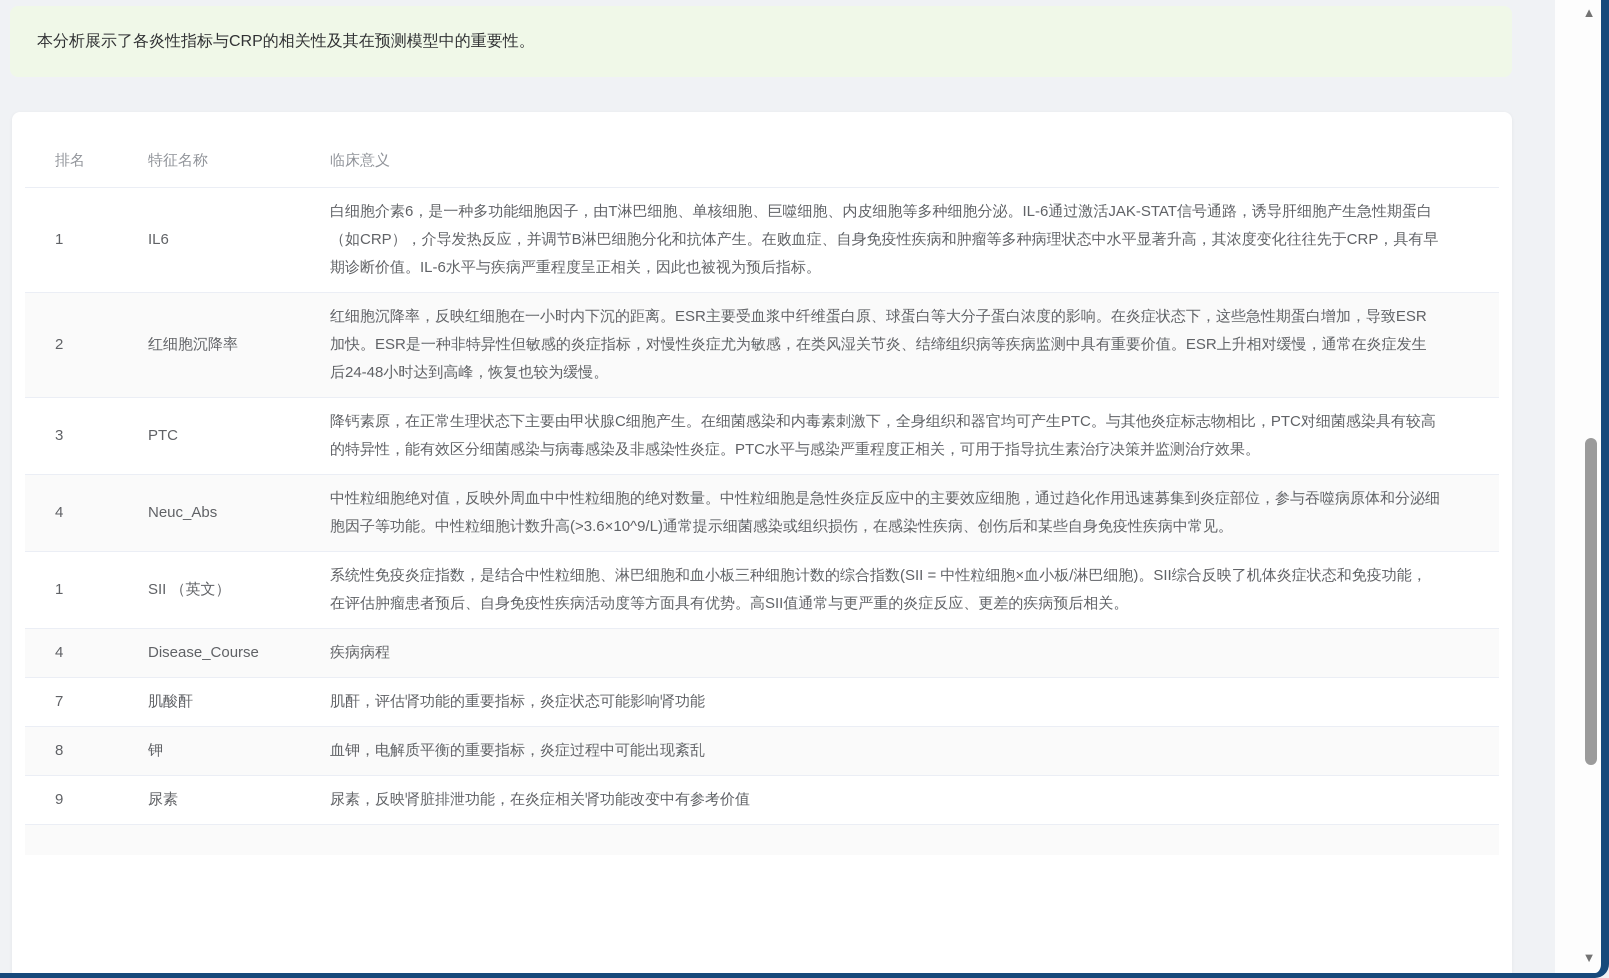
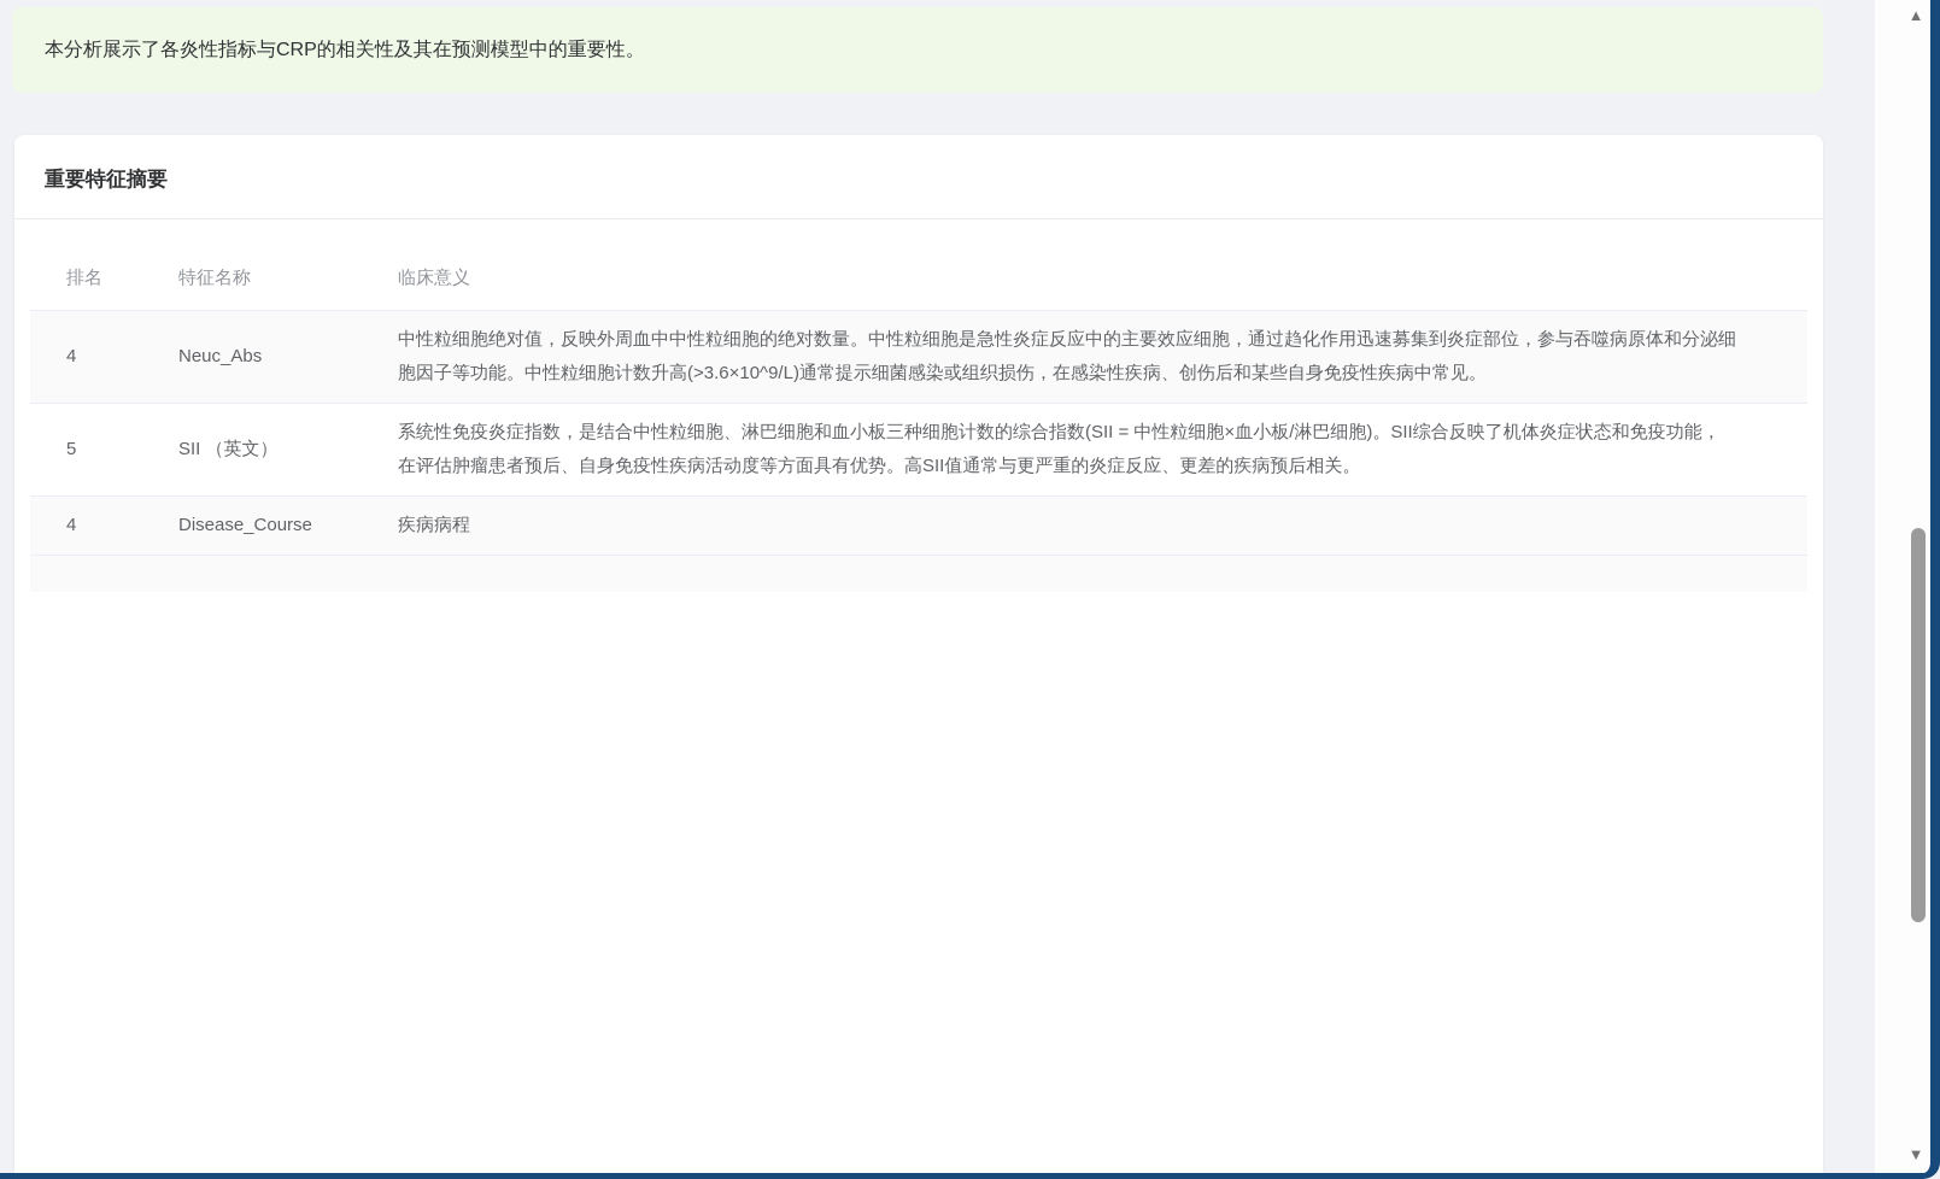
  本分析展示了各炎性指标与CRP的相关性及其在预测模型中的重要性。
+ 重要特征摘要
  排名	特征名称	临床意义
- 1	IL6	白细胞介素6，是一种多功能细胞因子，由T淋巴细胞、单核细胞、巨噬细胞、内皮细胞等多种细胞分泌。IL-6通过激活JAK-STAT信号通路，诱导肝细胞产生急性期蛋白（如CRP），介导发热反应，并调节B淋巴细胞分化和抗体产生。在败血症、自身免疫性疾病和肿瘤等多种病理状态中水平显著升高，其浓度变化往往先于CRP，具有早期诊断价值。IL-6水平与疾病严重程度呈正相关，因此也被视为预后指标。
- 2	红细胞沉降率	红细胞沉降率，反映红细胞在一小时内下沉的距离。ESR主要受血浆中纤维蛋白原、球蛋白等大分子蛋白浓度的影响。在炎症状态下，这些急性期蛋白增加，导致ESR加快。ESR是一种非特异性但敏感的炎症指标，对慢性炎症尤为敏感，在类风湿关节炎、结缔组织病等疾病监测中具有重要价值。ESR上升相对缓慢，通常在炎症发生后24-48小时达到高峰，恢复也较为缓慢。
- 3	PTC	降钙素原，在正常生理状态下主要由甲状腺C细胞产生。在细菌感染和内毒素刺激下，全身组织和器官均可产生PTC。与其他炎症标志物相比，PTC对细菌感染具有较高的特异性，能有效区分细菌感染与病毒感染及非感染性炎症。PTC水平与感染严重程度正相关，可用于指导抗生素治疗决策并监测治疗效果。
  4	Neuc_Abs	中性粒细胞绝对值，反映外周血中中性粒细胞的绝对数量。中性粒细胞是急性炎症反应中的主要效应细胞，通过趋化作用迅速募集到炎症部位，参与吞噬病原体和分泌细胞因子等功能。中性粒细胞计数升高(>3.6×10^9/L)通常提示细菌感染或组织损伤，在感染性疾病、创伤后和某些自身免疫性疾病中常见。
- 1	SII （英文）	系统性免疫炎症指数，是结合中性粒细胞、淋巴细胞和血小板三种细胞计数的综合指数(SII = 中性粒细胞×血小板/淋巴细胞)。SII综合反映了机体炎症状态和免疫功能，在评估肿瘤患者预后、自身免疫性疾病活动度等方面具有优势。高SII值通常与更严重的炎症反应、更差的疾病预后相关。
+ 5	SII （英文）	系统性免疫炎症指数，是结合中性粒细胞、淋巴细胞和血小板三种细胞计数的综合指数(SII = 中性粒细胞×血小板/淋巴细胞)。SII综合反映了机体炎症状态和免疫功能，在评估肿瘤患者预后、自身免疫性疾病活动度等方面具有优势。高SII值通常与更严重的炎症反应、更差的疾病预后相关。
  4	Disease_Course	疾病病程
- 7	肌酸酐	肌酐，评估肾功能的重要指标，炎症状态可能影响肾功能
- 8	钾	血钾，电解质平衡的重要指标，炎症过程中可能出现紊乱
- 9	尿素	尿素，反映肾脏排泄功能，在炎症相关肾功能改变中有参考价值
  ▲
  ▼
